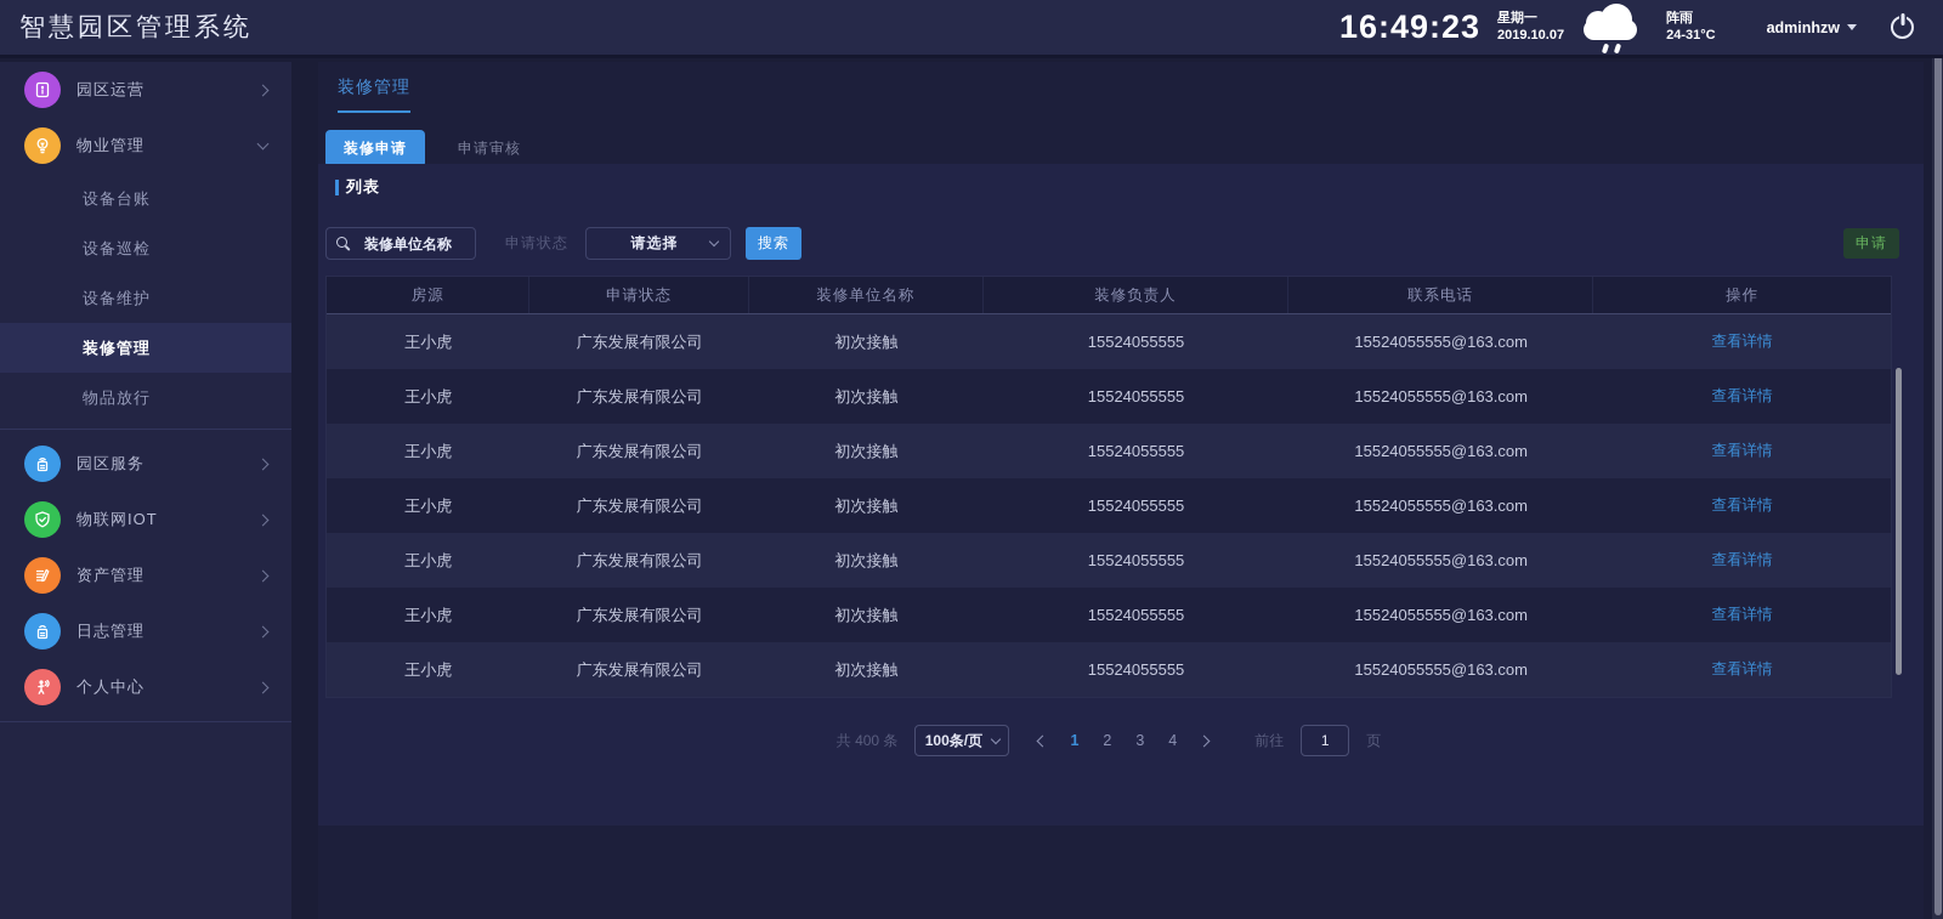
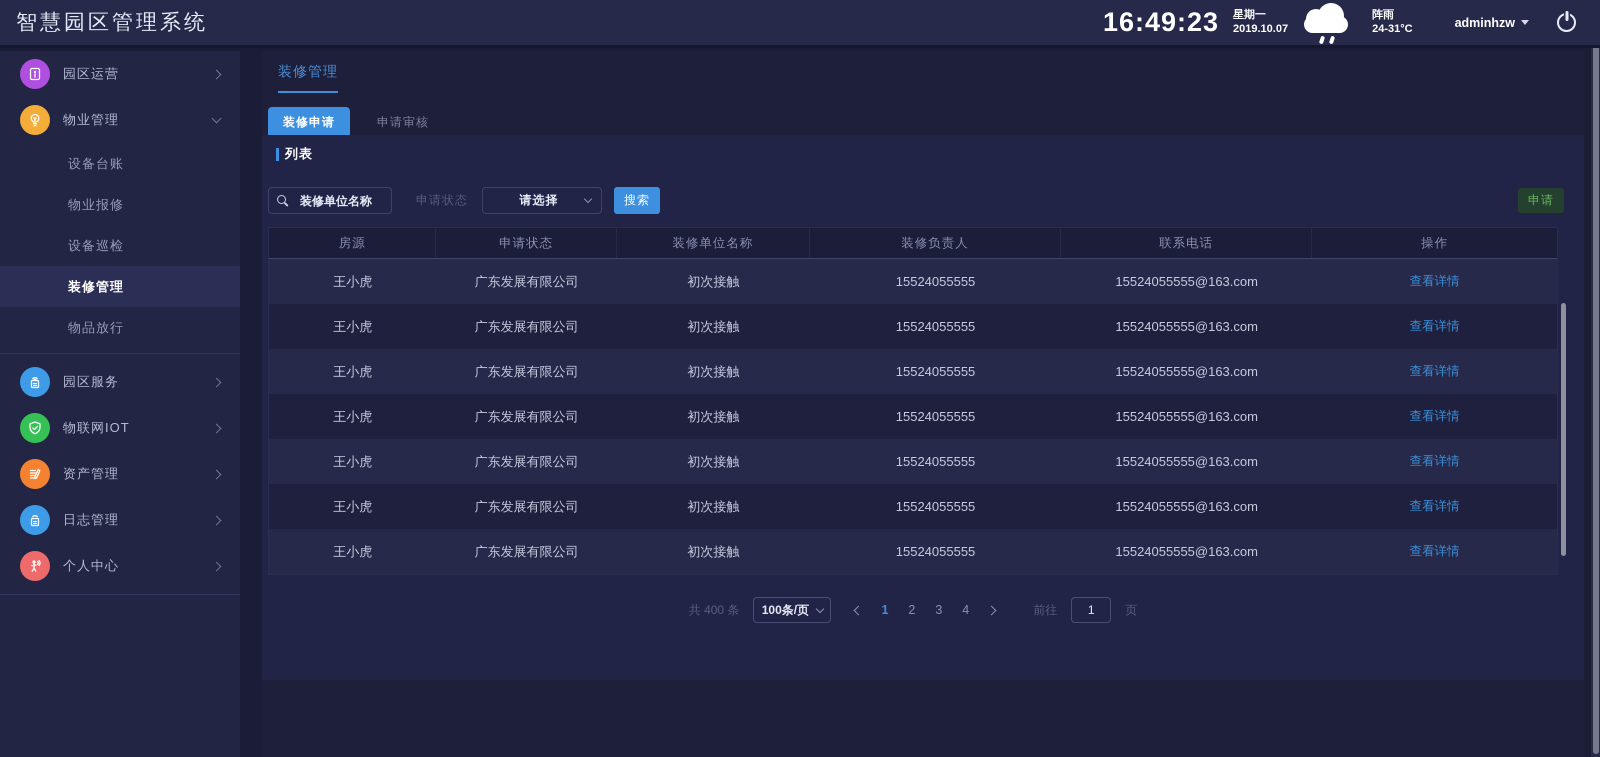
  智慧园区管理系统
  16:49:23
  星期一
  2019.10.07
  阵雨
  24-31°C
  adminhzw
  园区运营
  物业管理
  设备台账
+ 物业报修
  设备巡检
- 设备维护
  装修管理
  物品放行
  园区服务
  物联网IOT
  资产管理
  日志管理
  个人中心
  装修管理
  装修申请
  申请审核
  列表
  装修单位名称
  申请状态
  请选择
  搜索
  申请
  房源
  申请状态
  装修单位名称
  装修负责人
  联系电话
  操作
  王小虎
  广东发展有限公司
  初次接触
  15524055555
  15524055555@163.com
  查看详情
  王小虎
  广东发展有限公司
  初次接触
  15524055555
  15524055555@163.com
  查看详情
  王小虎
  广东发展有限公司
  初次接触
  15524055555
  15524055555@163.com
  查看详情
  王小虎
  广东发展有限公司
  初次接触
  15524055555
  15524055555@163.com
  查看详情
  王小虎
  广东发展有限公司
  初次接触
  15524055555
  15524055555@163.com
  查看详情
  王小虎
  广东发展有限公司
  初次接触
  15524055555
  15524055555@163.com
  查看详情
  王小虎
  广东发展有限公司
  初次接触
  15524055555
  15524055555@163.com
  查看详情
  共 400 条
  100条/页
  1
  2
  3
  4
  前往
  1
  页
